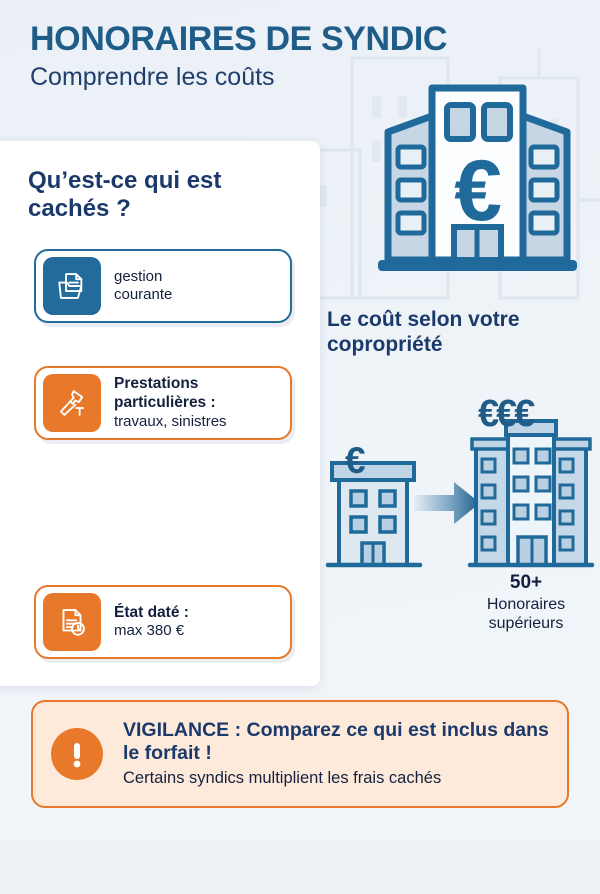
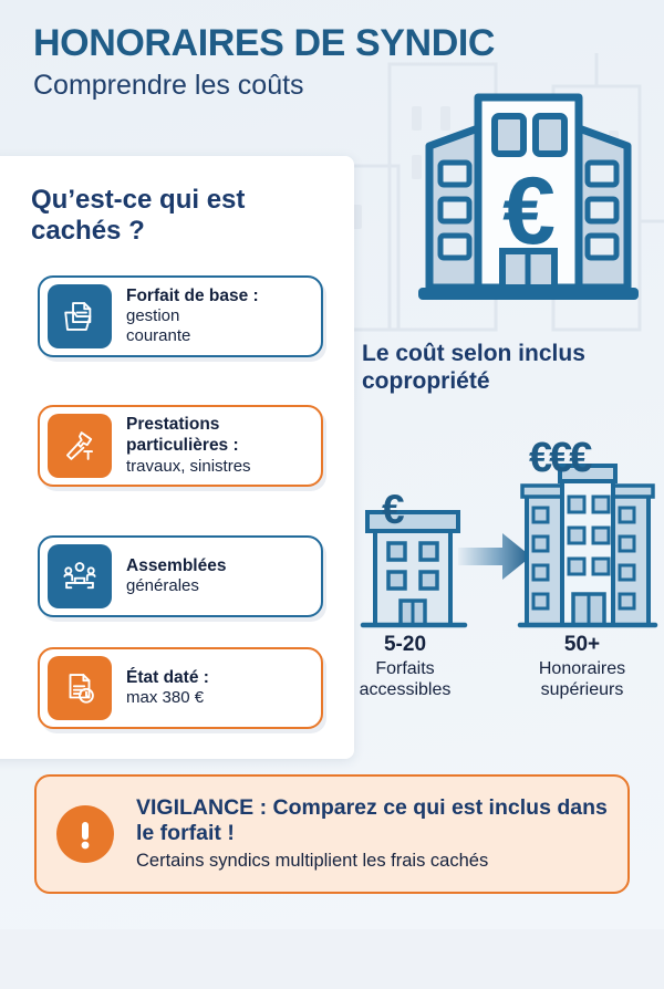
  HONORAIRES DE SYNDIC
  Comprendre les coûts
  €
  Qu’est-ce qui est cachés ?
+ Forfait de base :
  gestion
  courante
  Prestations particulières :
  travaux, sinistres
+ Assemblées
+ générales
  État daté :
  max 380 €
- Le coût selon votre copropriété
+ Le coût selon inclus copropriété
  €
  €€€
+ 5-20
+ Forfaits
+ accessibles
  50+
  Honoraires
  supérieurs
  VIGILANCE : Comparez ce qui est inclus dans le forfait !
  Certains syndics multiplient les frais cachés
